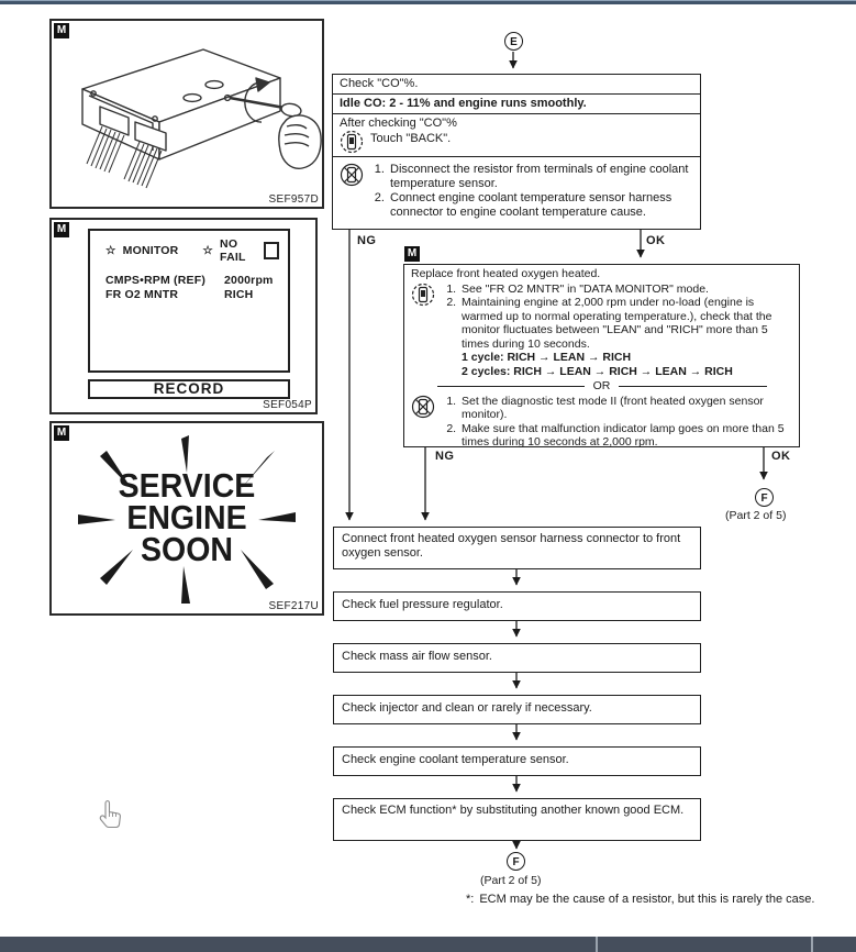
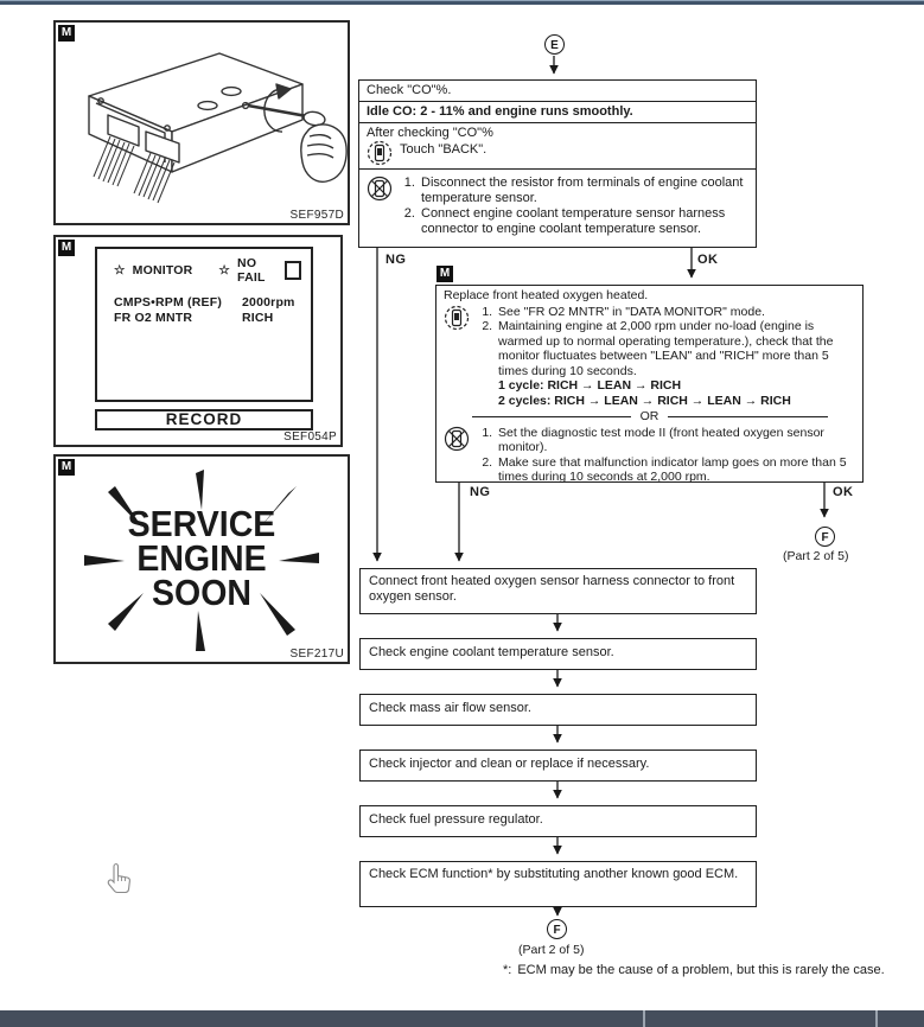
  M
  SEF957D
  M
  ☆
  MONITOR
  ☆
  NO FAIL
  CMPS•RPM (REF)
  FR O2 MNTR
  2000rpm
  RICH
  RECORD
  SEF054P
  M
  SERVICE
  ENGINE
  SOON
  SEF217U
  E
  Check "CO"%.
  Idle CO: 2 - 11% and engine runs smoothly.
  After checking "CO"%
  Touch "BACK".
  Disconnect the resistor from terminals of engine coolant temperature sensor.
- Connect engine coolant temperature sensor harness connector to engine coolant temperature cause.
+ Connect engine coolant temperature sensor harness connector to engine coolant temperature sensor.
  NG
  OK
  M
  Replace front heated oxygen heated.
  See "FR O2 MNTR" in "DATA MONITOR" mode.
  Maintaining engine at 2,000 rpm under no-load (engine is warmed up to normal operating temperature.), check that the monitor fluctuates between "LEAN" and "RICH" more than 5 times during 10 seconds.
  1 cycle: RICH → LEAN → RICH
  2 cycles: RICH → LEAN → RICH → LEAN → RICH
  OR
  Set the diagnostic test mode II (front heated oxygen sensor monitor).
  Make sure that malfunction indicator lamp goes on more than 5 times during 10 seconds at 2,000 rpm.
  NG
  OK
  F
  (Part 2 of 5)
  Connect front heated oxygen sensor harness connector to front oxygen sensor.
- Check fuel pressure regulator.
+ Check engine coolant temperature sensor.
  Check mass air flow sensor.
- Check injector and clean or rarely if necessary.
+ Check injector and clean or replace if necessary.
- Check engine coolant temperature sensor.
+ Check fuel pressure regulator.
  Check ECM function* by substituting another known good ECM.
  F
  (Part 2 of 5)
  *:
- ECM may be the cause of a resistor, but this is rarely the case.
+ ECM may be the cause of a problem, but this is rarely the case.
